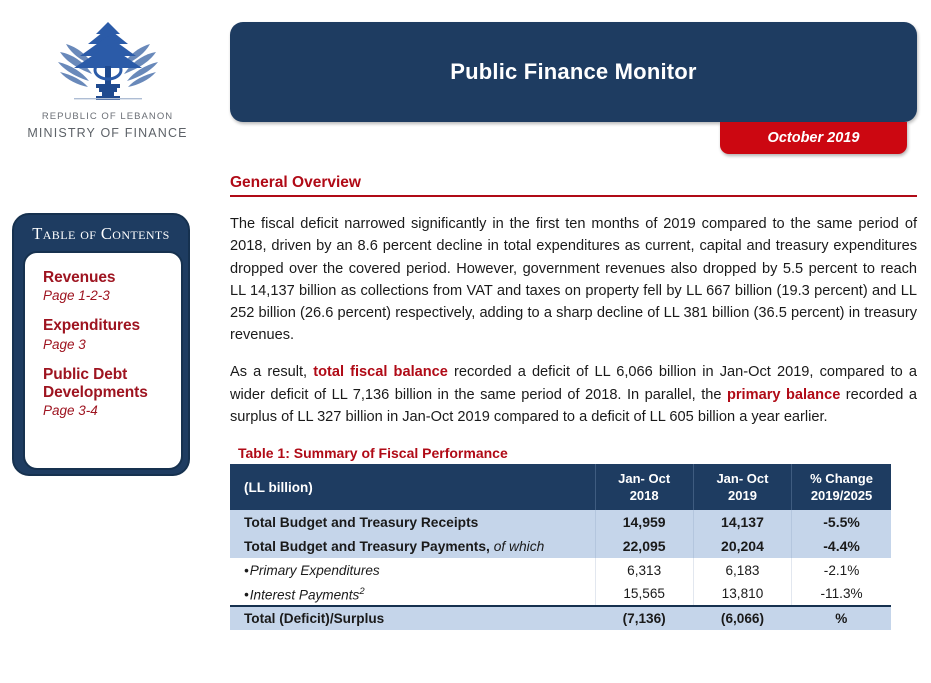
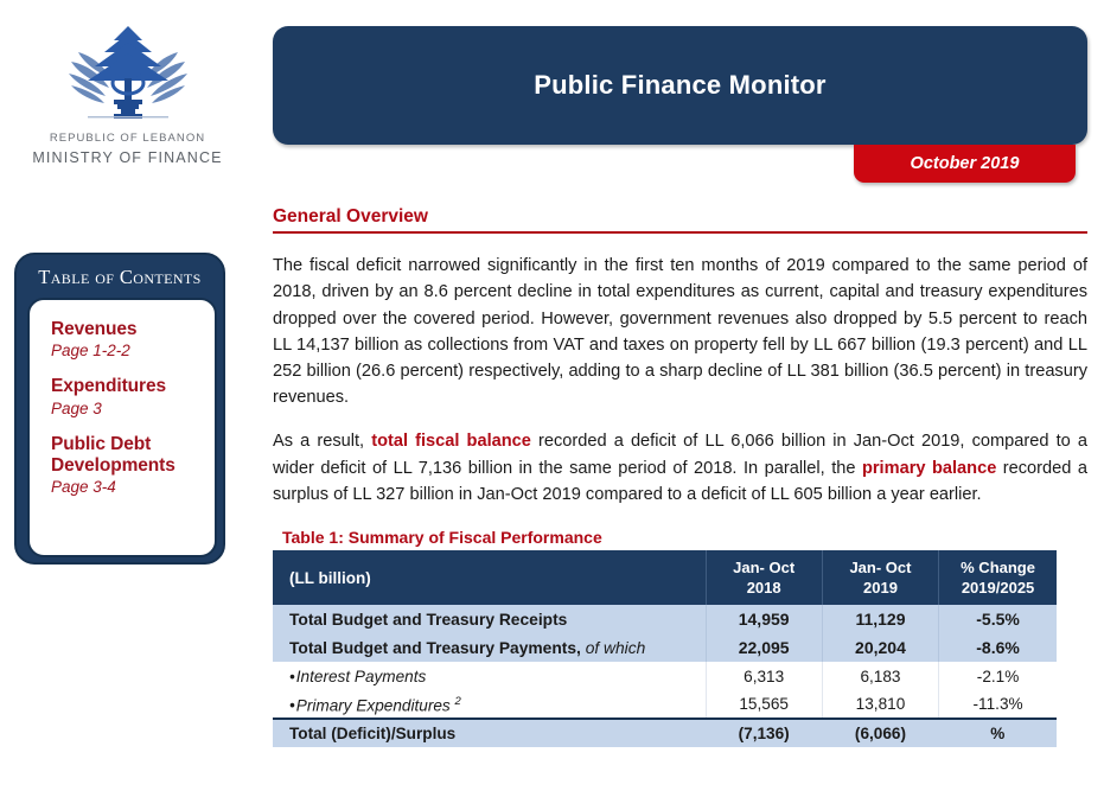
  REPUBLIC OF LEBANON
  MINISTRY OF FINANCE
  Table of Contents
  Revenues
- Page 1-2-3
+ Page 1-2-2
  Expenditures
  Page 3
  Public Debt Developments
  Page 3-4
  Public Finance Monitor
  October 2019
  General Overview
  The fiscal deficit narrowed significantly in the first ten months of 2019 compared to the same period of 2018, driven by an 8.6 percent decline in total expenditures as current, capital and treasury expenditures dropped over the covered period. However, government revenues also dropped by 5.5 percent to reach LL 14,137 billion as collections from VAT and taxes on property fell by LL 667 billion (19.3 percent) and LL 252 billion (26.6 percent) respectively, adding to a sharp decline of LL 381 billion (36.5 percent) in treasury revenues.
  As a result, total fiscal balance recorded a deficit of LL 6,066 billion in Jan-Oct 2019, compared to a wider deficit of LL 7,136 billion in the same period of 2018. In parallel, the primary balance recorded a surplus of LL 327 billion in Jan-Oct 2019 compared to a deficit of LL 605 billion a year earlier.
  Table 1: Summary of Fiscal Performance
  (LL billion)	Jan- Oct 2018	Jan- Oct 2019	% Change 2019/2025
- Total Budget and Treasury Receipts	14,959	14,137	-5.5%
+ Total Budget and Treasury Receipts	14,959	11,129	-5.5%
- Total Budget and Treasury Payments, of which	22,095	20,204	-4.4%
+ Total Budget and Treasury Payments, of which	22,095	20,204	-8.6%
- •Primary Expenditures	6,313	6,183	-2.1%
+ •Interest Payments	6,313	6,183	-2.1%
- •Interest Payments2	15,565	13,810	-11.3%
+ •Primary Expenditures 2	15,565	13,810	-11.3%
  Total (Deficit)/Surplus	(7,136)	(6,066)	%
